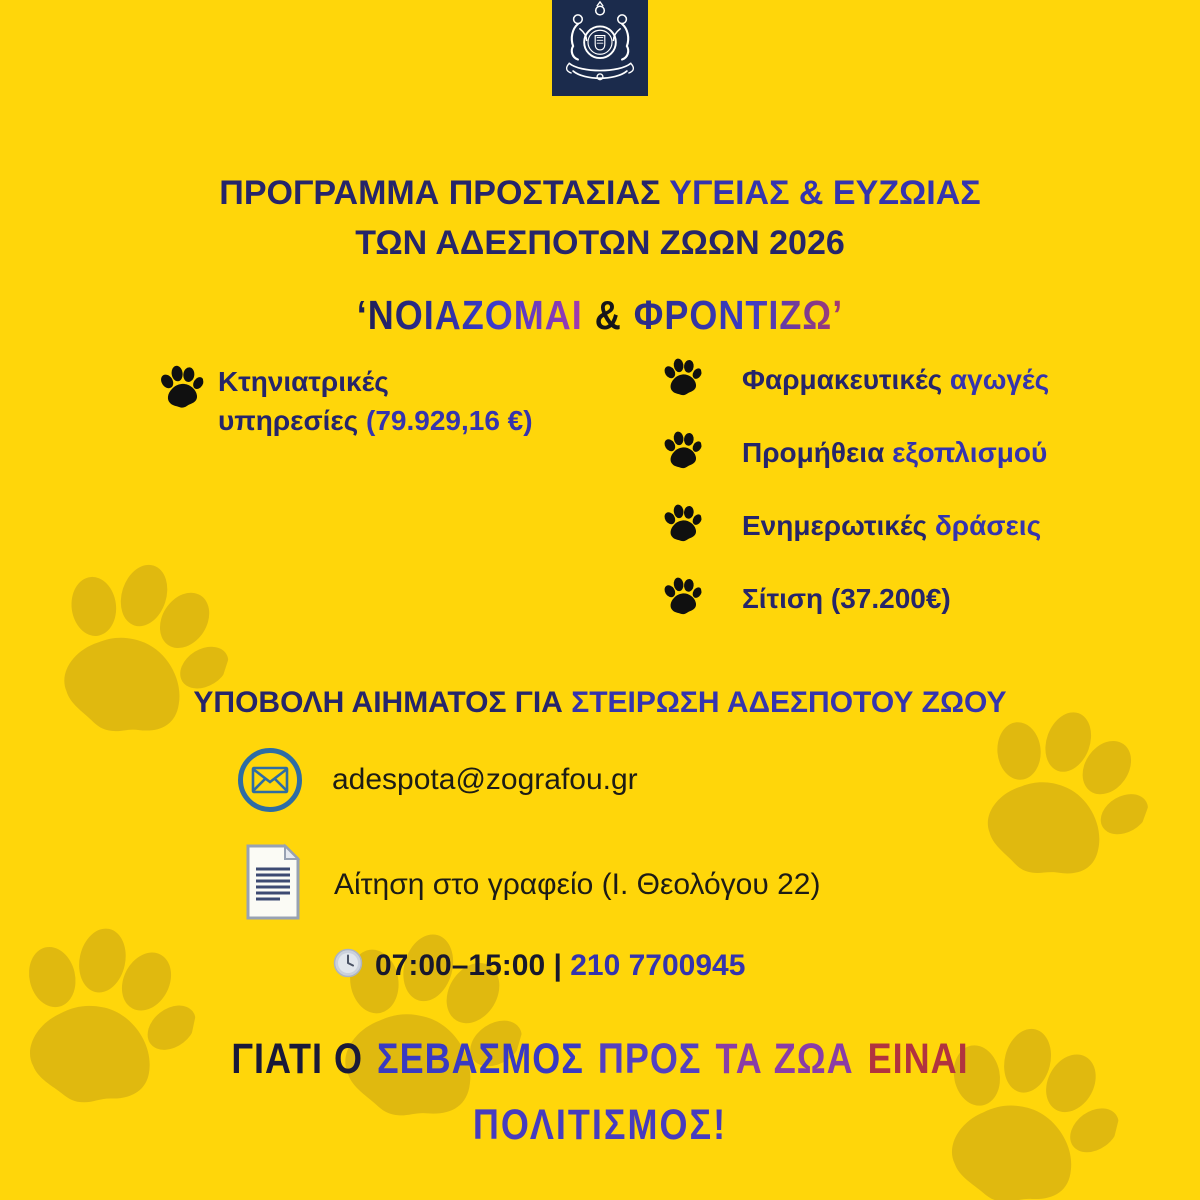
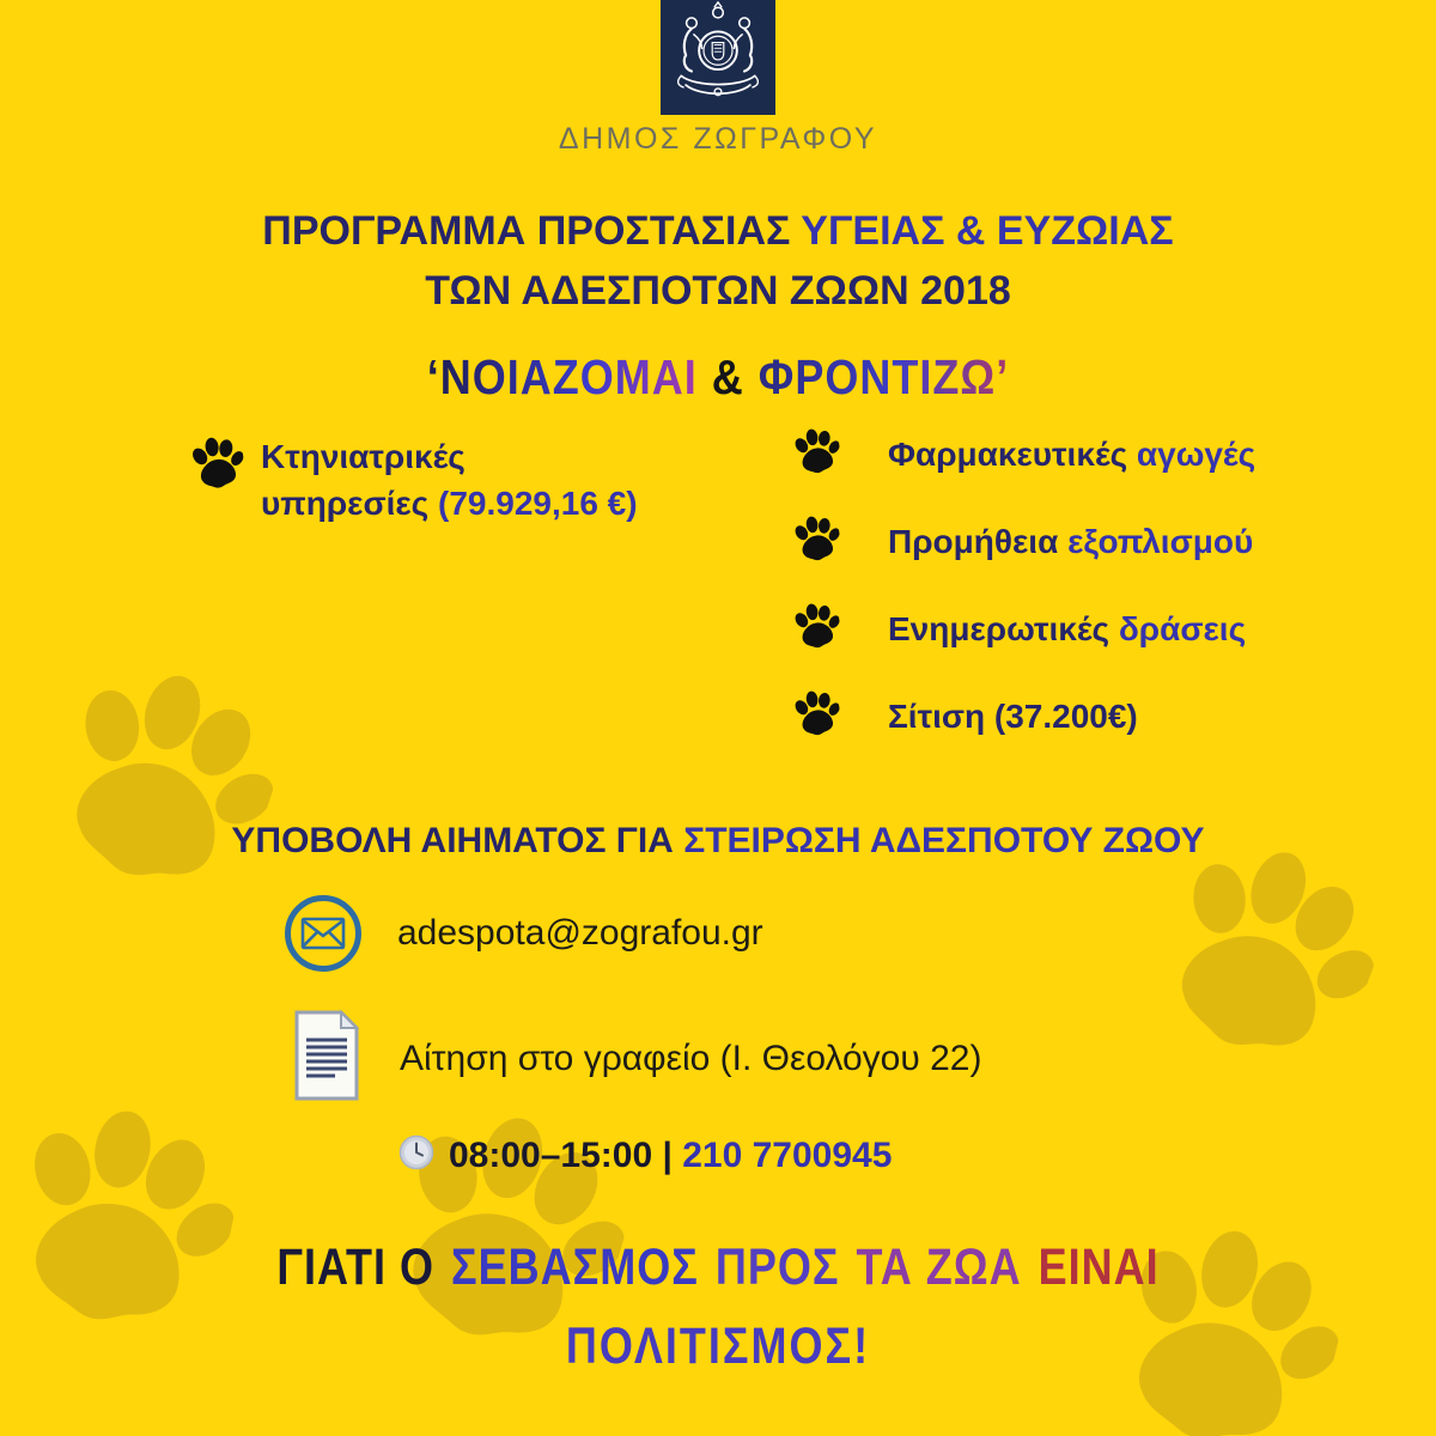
+ ΔΗΜΟΣ ΖΩΓΡΑΦΟΥ
  ΠΡΟΓΡΑΜΜΑ ΠΡΟΣΤΑΣΙΑΣ ΥΓΕΙΑΣ & ΕΥΖΩΙΑΣ
- ΤΩΝ ΑΔΕΣΠΟΤΩΝ ΖΩΩΝ 2026
+ ΤΩΝ ΑΔΕΣΠΟΤΩΝ ΖΩΩΝ 2018
  ‘ΝΟΙΑΖΟΜΑΙ & ΦΡΟΝΤΙΖΩ’
  Κτηνιατρικές
  υπηρεσίες (79.929,16 €)
  Φαρμακευτικές αγωγές
  Προμήθεια εξοπλισμού
  Ενημερωτικές δράσεις
  Σίτιση (37.200€)
  ΥΠΟΒΟΛΗ ΑΙΗΜΑΤΟΣ ΓΙΑ ΣΤΕΙΡΩΣΗ ΑΔΕΣΠΟΤΟΥ ΖΩΟΥ
  adespota@zografou.gr
  Αίτηση στο γραφείο (Ι. Θεολόγου 22)
- 07:00–15:00 | 210 7700945
+ 08:00–15:00 | 210 7700945
  ΓΙΑΤΙ Ο ΣΕΒΑΣΜΟΣ ΠΡΟΣ ΤΑ ΖΩΑ ΕΙΝΑΙ
  ΠΟΛΙΤΙΣΜΟΣ!
